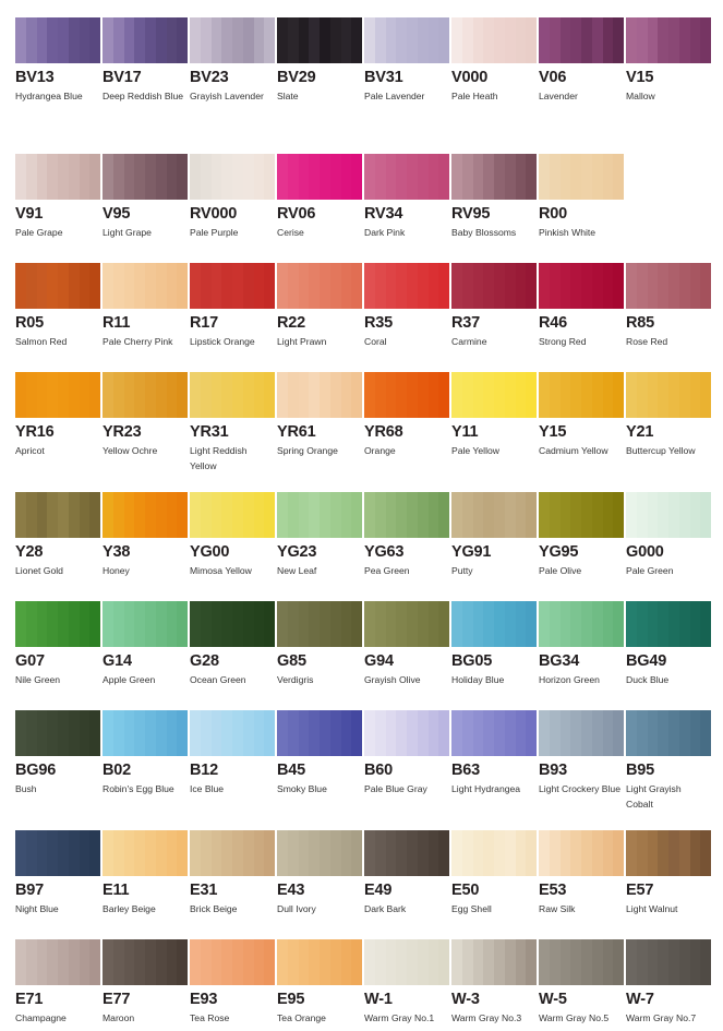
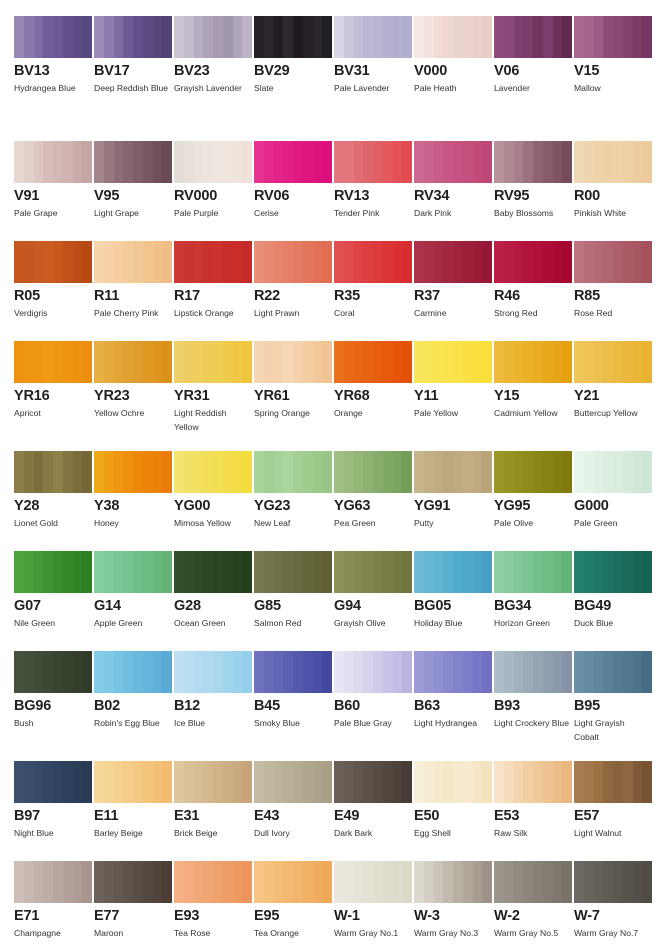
  BV13
  Hydrangea Blue
  BV17
  Deep Reddish Blue
  BV23
  Grayish Lavender
  BV29
  Slate
  BV31
  Pale Lavender
  V000
  Pale Heath
  V06
  Lavender
  V15
  Mallow
  V91
  Pale Grape
  V95
  Light Grape
  RV000
  Pale Purple
  RV06
  Cerise
+ RV13
+ Tender Pink
  RV34
  Dark Pink
  RV95
  Baby Blossoms
  R00
  Pinkish White
  R05
- Salmon Red
+ Verdigris
  R11
  Pale Cherry Pink
  R17
  Lipstick Orange
  R22
  Light Prawn
  R35
  Coral
  R37
  Carmine
  R46
  Strong Red
  R85
  Rose Red
  YR16
  Apricot
  YR23
  Yellow Ochre
  YR31
  Light Reddish Yellow
  YR61
  Spring Orange
  YR68
  Orange
  Y11
  Pale Yellow
  Y15
  Cadmium Yellow
  Y21
  Buttercup Yellow
  Y28
  Lionet Gold
  Y38
  Honey
  YG00
  Mimosa Yellow
  YG23
  New Leaf
  YG63
  Pea Green
  YG91
  Putty
  YG95
  Pale Olive
  G000
  Pale Green
  G07
  Nile Green
  G14
  Apple Green
  G28
  Ocean Green
  G85
- Verdigris
+ Salmon Red
  G94
  Grayish Olive
  BG05
  Holiday Blue
  BG34
  Horizon Green
  BG49
  Duck Blue
  BG96
  Bush
  B02
  Robin's Egg Blue
  B12
  Ice Blue
  B45
  Smoky Blue
  B60
  Pale Blue Gray
  B63
  Light Hydrangea
  B93
  Light Crockery Blue
  B95
  Light Grayish Cobalt
  B97
  Night Blue
  E11
  Barley Beige
  E31
  Brick Beige
  E43
  Dull Ivory
  E49
  Dark Bark
  E50
  Egg Shell
  E53
  Raw Silk
  E57
  Light Walnut
  E71
  Champagne
  E77
  Maroon
  E93
  Tea Rose
  E95
  Tea Orange
  W-1
  Warm Gray No.1
  W-3
  Warm Gray No.3
- W-5
+ W-2
  Warm Gray No.5
  W-7
  Warm Gray No.7
